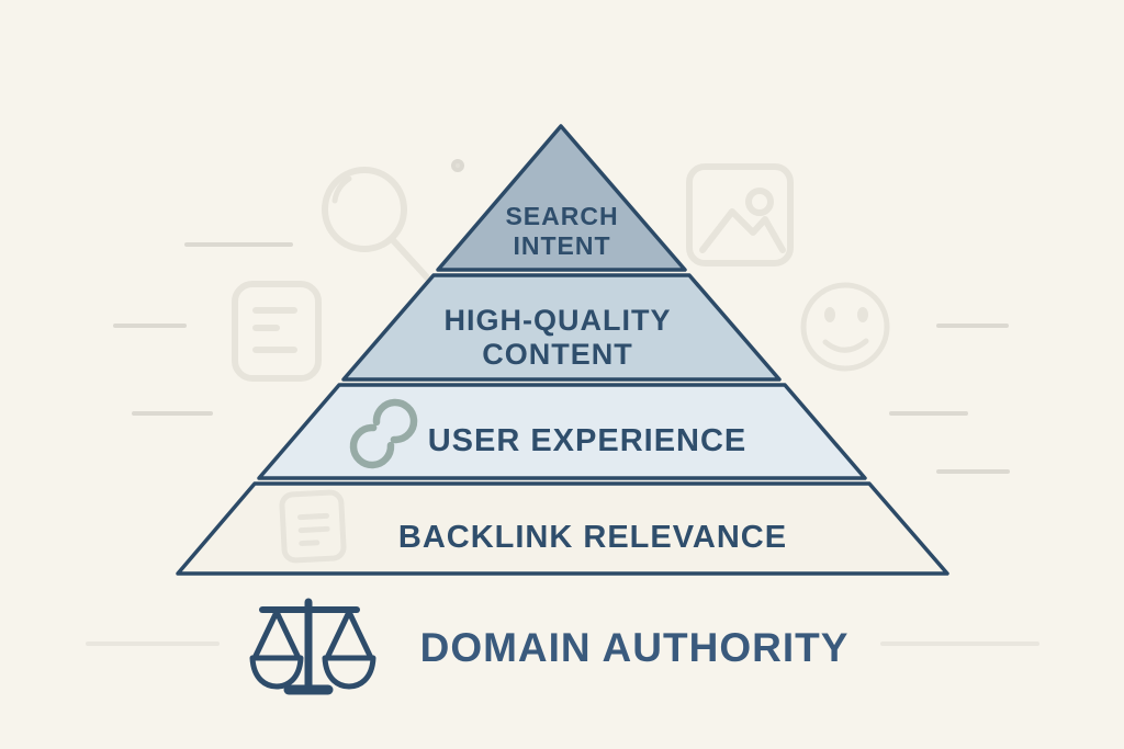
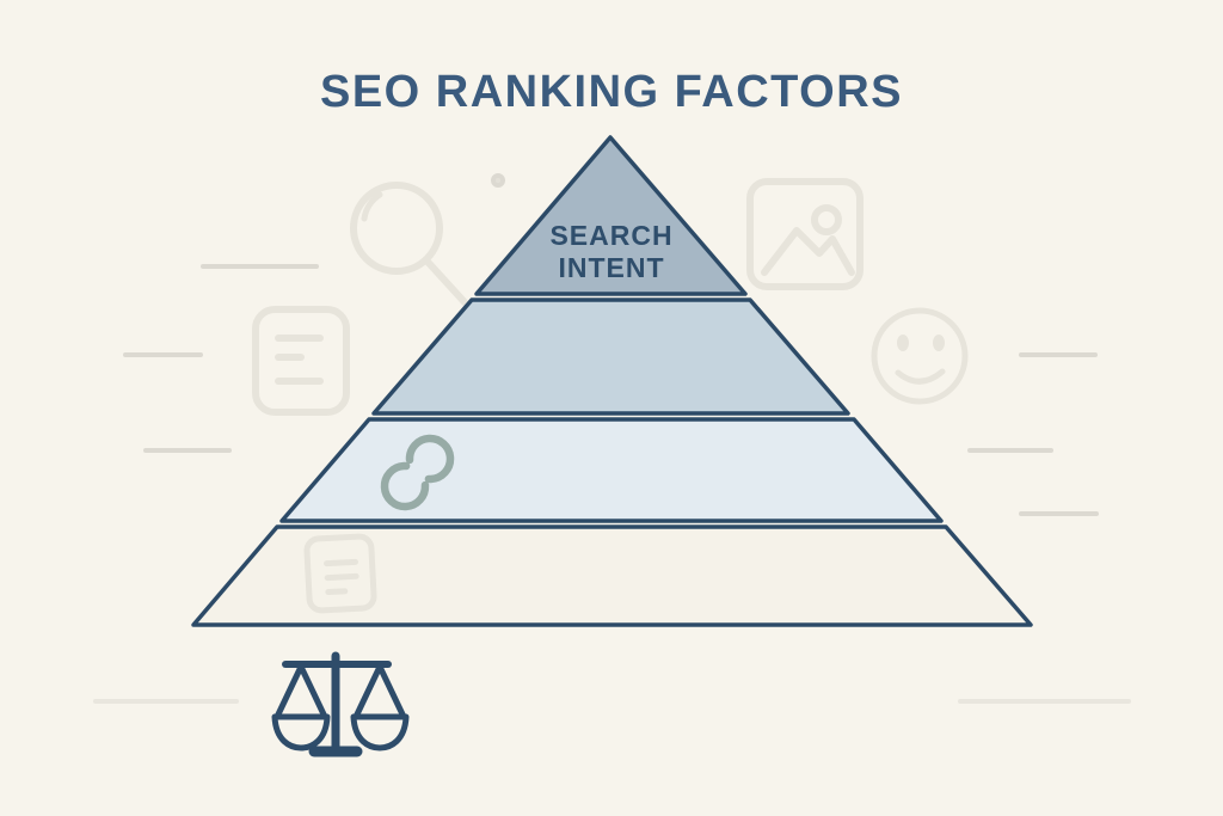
+ SEO RANKING FACTORS
  SEARCH
  INTENT
- HIGH-QUALITY
- CONTENT
- USER EXPERIENCE
- BACKLINK RELEVANCE
- DOMAIN AUTHORITY
